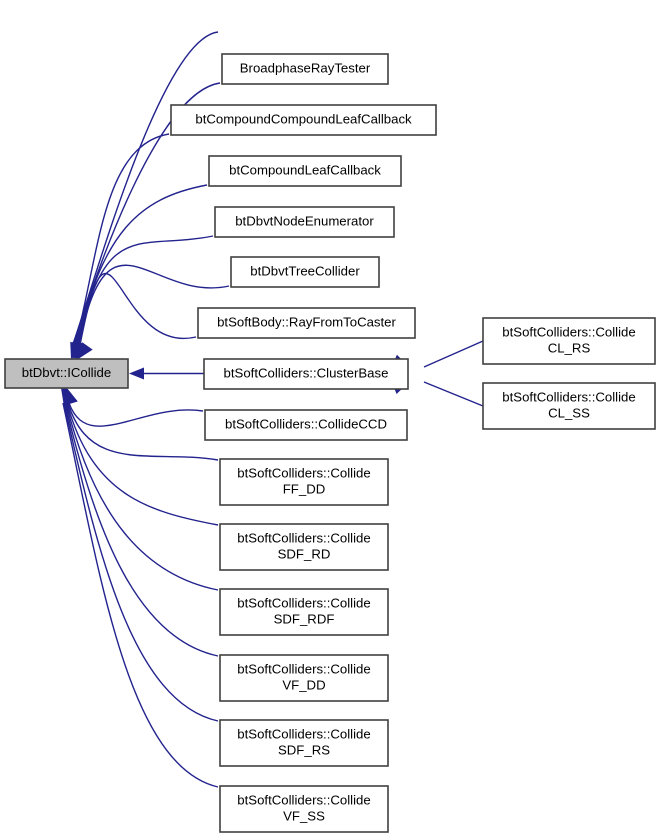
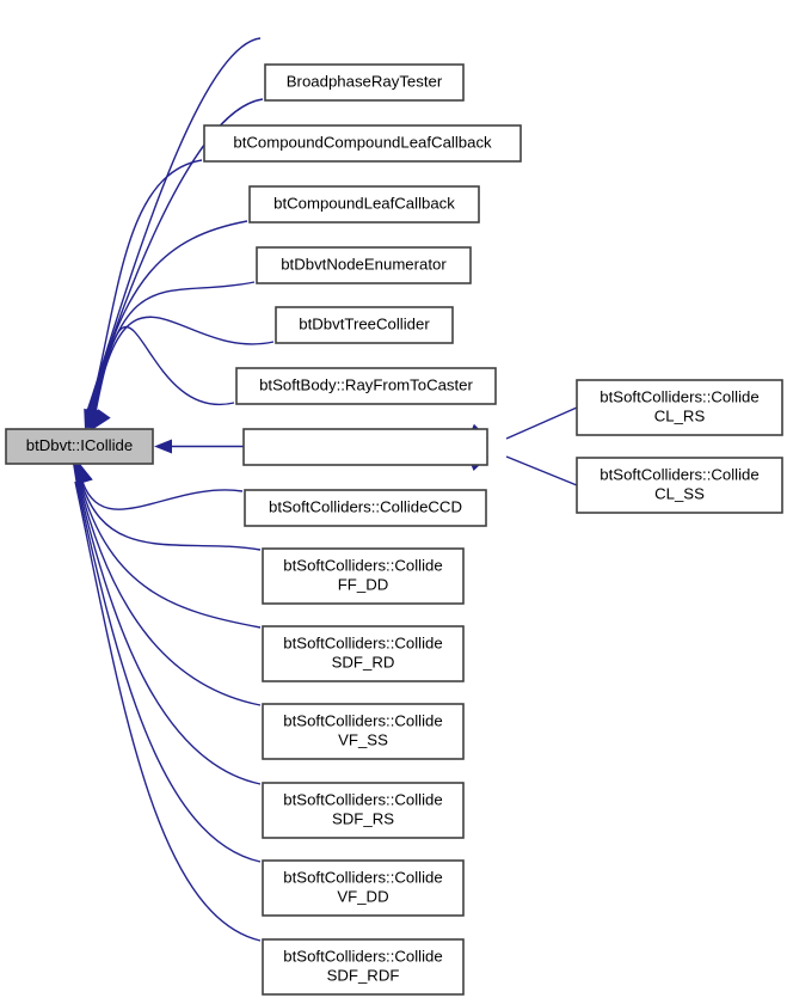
  btDbvt::ICollide
  BroadphaseRayTester
  btCompoundCompoundLeafCallback
  btCompoundLeafCallback
  btDbvtNodeEnumerator
  btDbvtTreeCollider
  btSoftBody::RayFromToCaster
- btSoftColliders::ClusterBase
  btSoftColliders::CollideCCD
  btSoftColliders::Collide
  FF_DD
  btSoftColliders::Collide
  SDF_RD
  btSoftColliders::Collide
- SDF_RDF
+ VF_SS
  btSoftColliders::Collide
- VF_DD
+ SDF_RS
  btSoftColliders::Collide
- SDF_RS
+ VF_DD
  btSoftColliders::Collide
- VF_SS
+ SDF_RDF
  btSoftColliders::Collide
  CL_RS
  btSoftColliders::Collide
  CL_SS
